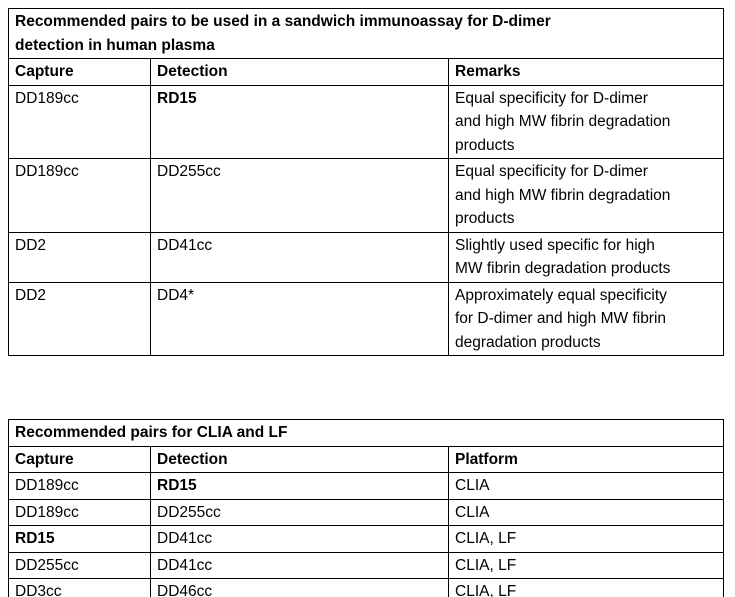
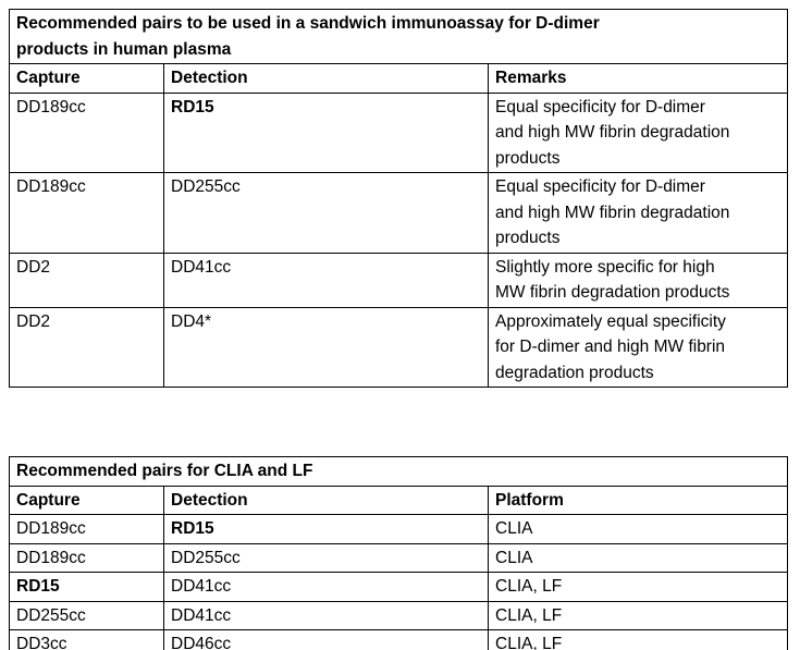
- Recommended pairs to be used in a sandwich immunoassay for D-dimer detection in human plasma
+ Recommended pairs to be used in a sandwich immunoassay for D-dimer products in human plasma
  Capture	Detection	Remarks
  DD189cc	RD15	Equal specificity for D-dimer and high MW fibrin degradation products
  DD189cc	DD255cc	Equal specificity for D-dimer and high MW fibrin degradation products
- DD2	DD41cc	Slightly used specific for high MW fibrin degradation products
+ DD2	DD41cc	Slightly more specific for high MW fibrin degradation products
  DD2	DD4*	Approximately equal specificity for D-dimer and high MW fibrin degradation products
  Recommended pairs for CLIA and LF
  Capture	Detection	Platform
  DD189cc	RD15	CLIA
  DD189cc	DD255cc	CLIA
  RD15	DD41cc	CLIA, LF
  DD255cc	DD41cc	CLIA, LF
  DD3cc	DD46cc	CLIA, LF
